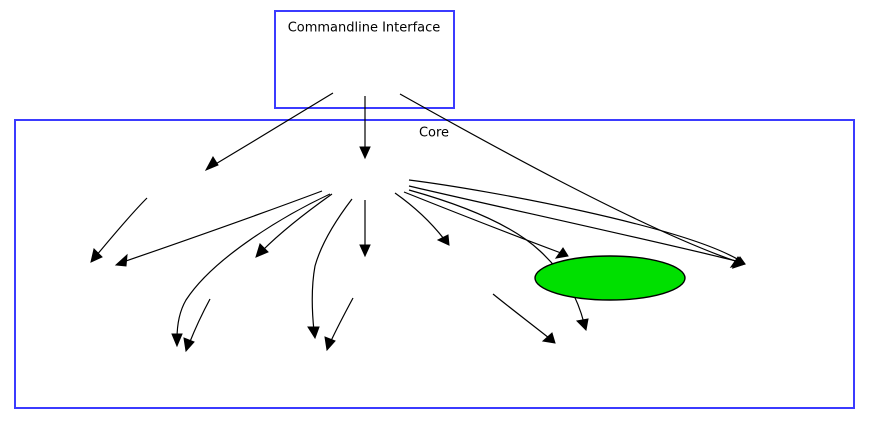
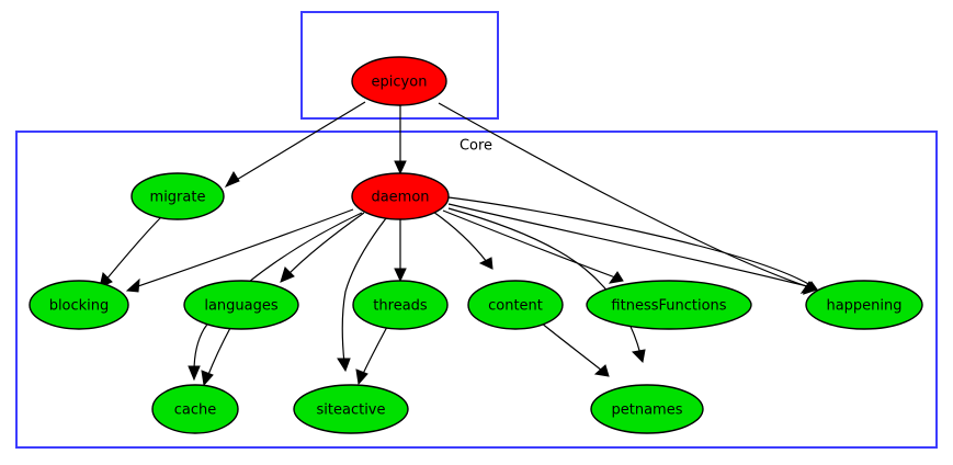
- Commandline Interface
  Core
+ epicyon
+ migrate
+ daemon
+ blocking
+ languages
+ threads
+ content
+ fitnessFunctions
+ happening
+ cache
+ siteactive
+ petnames
